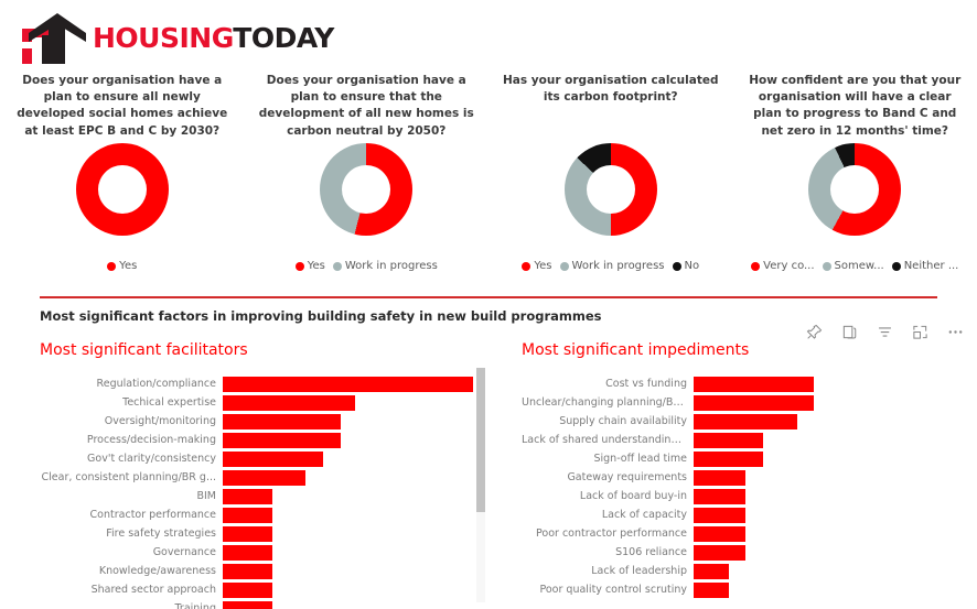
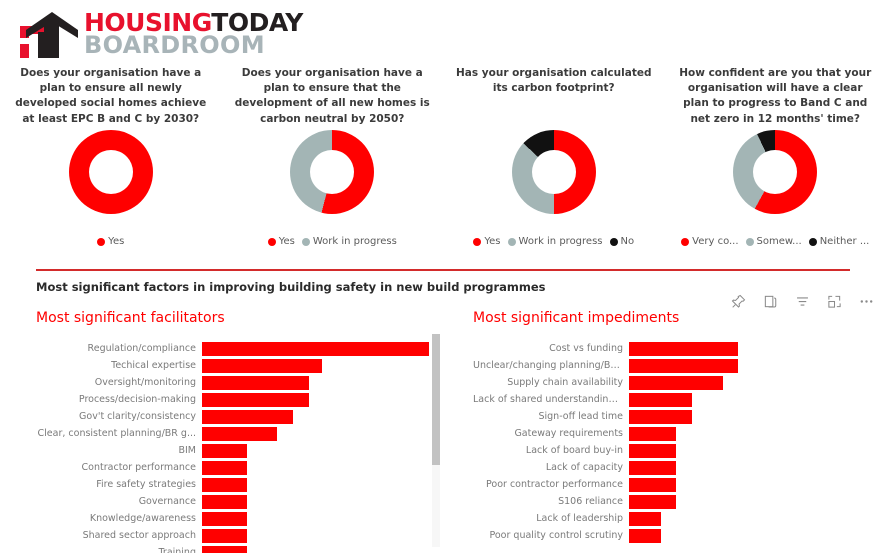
  HOUSINGTODAY
+ BOARDROOM
  Does your organisation have a plan to ensure all newly developed social homes achieve at least EPC B and C by 2030?
  Does your organisation have a plan to ensure that the development of all new homes is carbon neutral by 2050?
  Has your organisation calculated its carbon footprint?
  How confident are you that your organisation will have a clear plan to progress to Band C and net zero in 12 months' time?
  Yes
  Yes
  Work in progress
  Yes
  Work in progress
  No
  Very co...
  Somew...
  Neither ...
  Most significant factors in improving building safety in new build programmes
  Most significant facilitators
  Regulation/compliance
  Techical expertise
  Oversight/monitoring
  Process/decision-making
  Gov't clarity/consistency
  Clear, consistent planning/BR g...
  BIM
  Contractor performance
  Fire safety strategies
  Governance
  Knowledge/awareness
  Shared sector approach
  Most significant impediments
  Cost vs funding
  Unclear/changing planning/BR ...
  Supply chain availability
  Lack of shared understanding ...
  Sign-off lead time
  Gateway requirements
  Lack of board buy-in
  Lack of capacity
  Poor contractor performance
  S106 reliance
  Lack of leadership
  Poor quality control scrutiny
